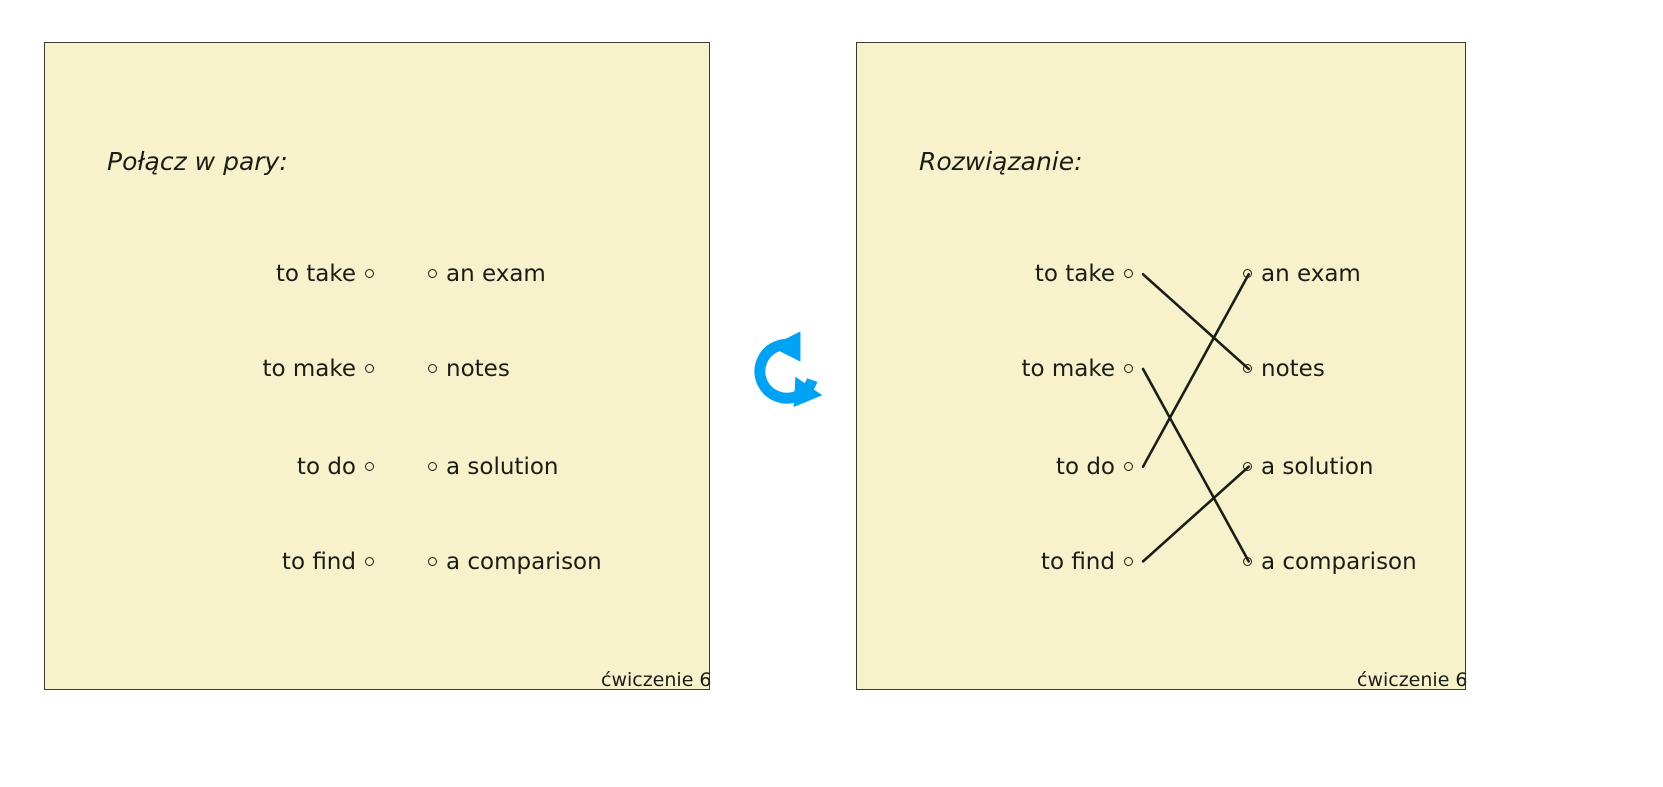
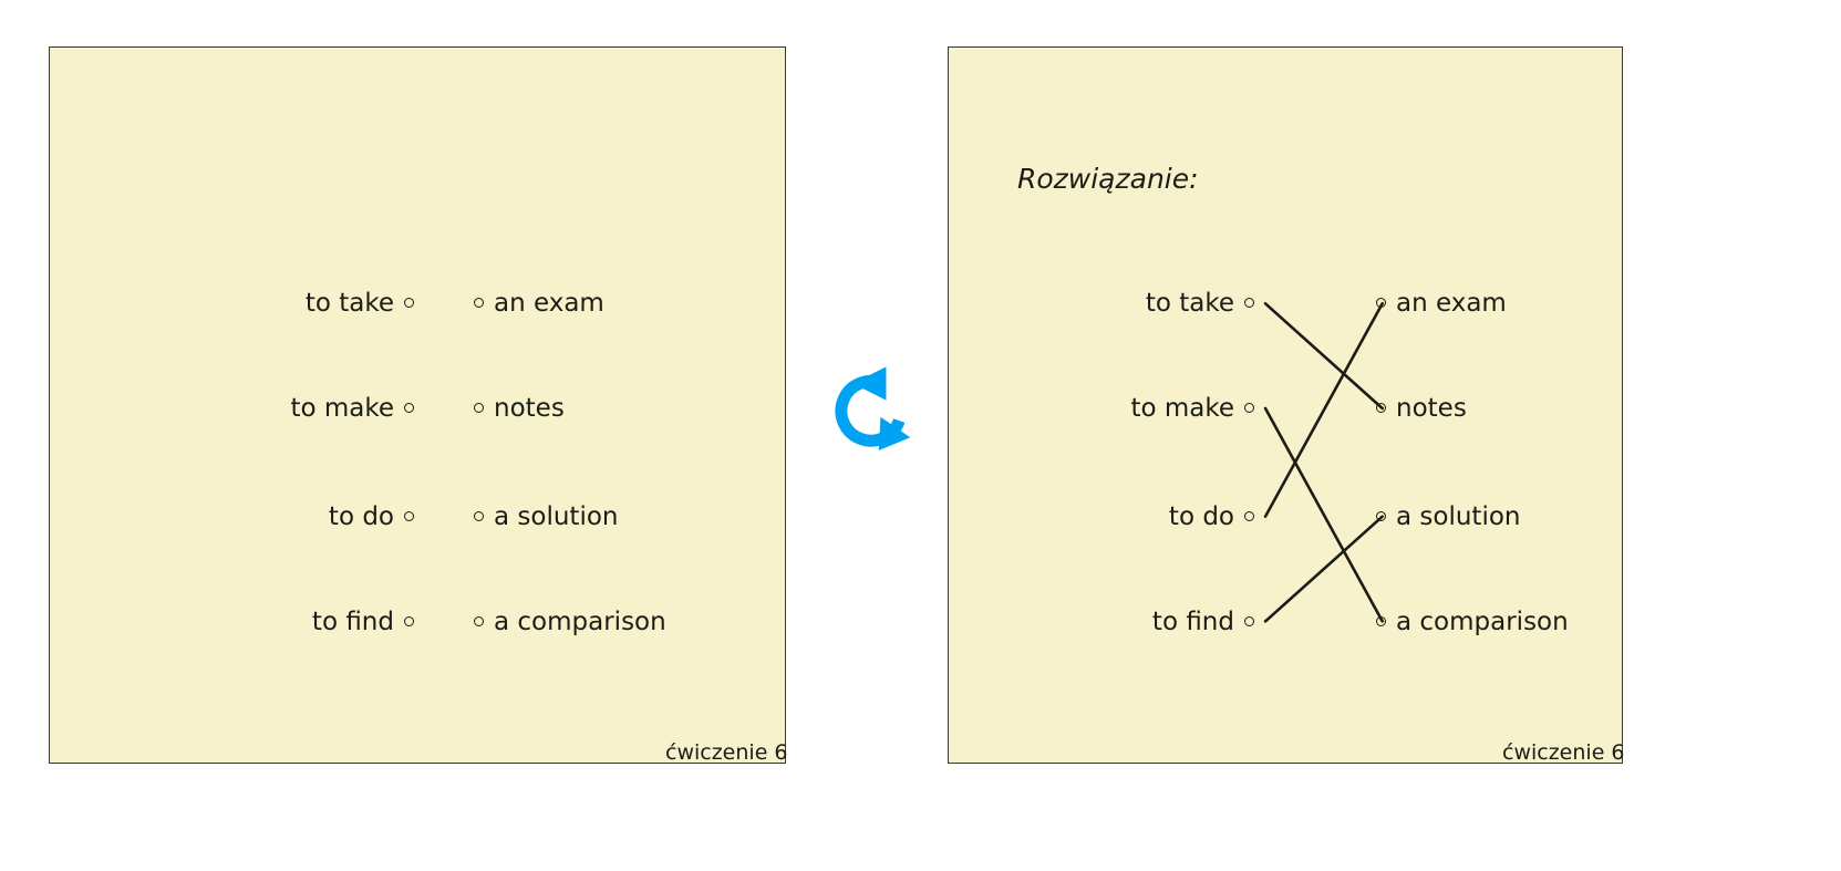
- Połącz w pary:
  to take
  to make
  to do
  to find
  an exam
  notes
  a solution
  a comparison
  ćwiczenie 6
  Rozwiązanie:
  to take
  to make
  to do
  to find
  an exam
  notes
  a solution
  a comparison
  ćwiczenie 6
